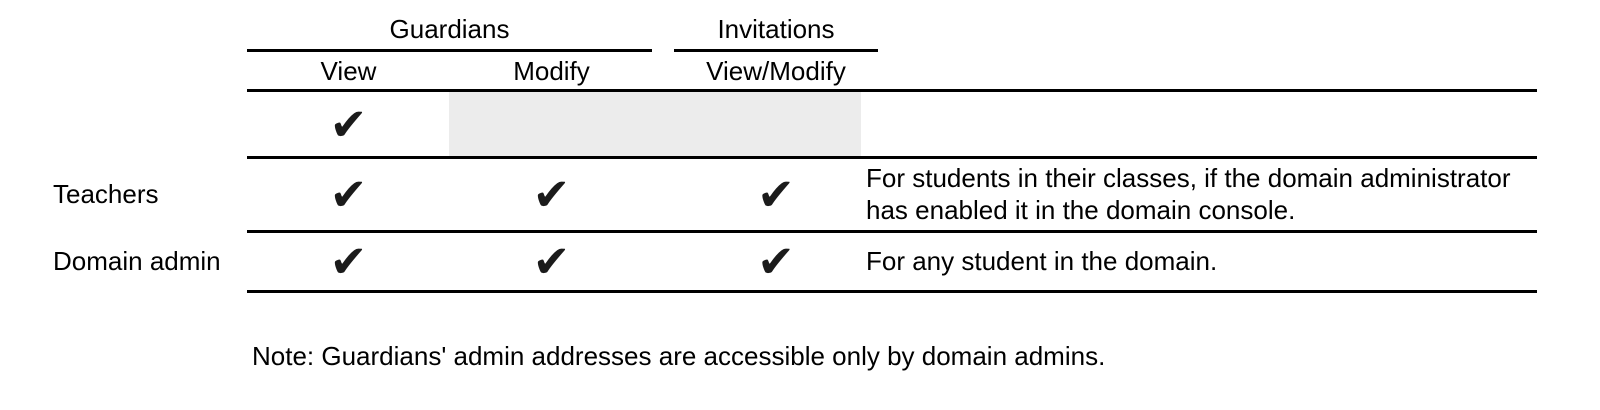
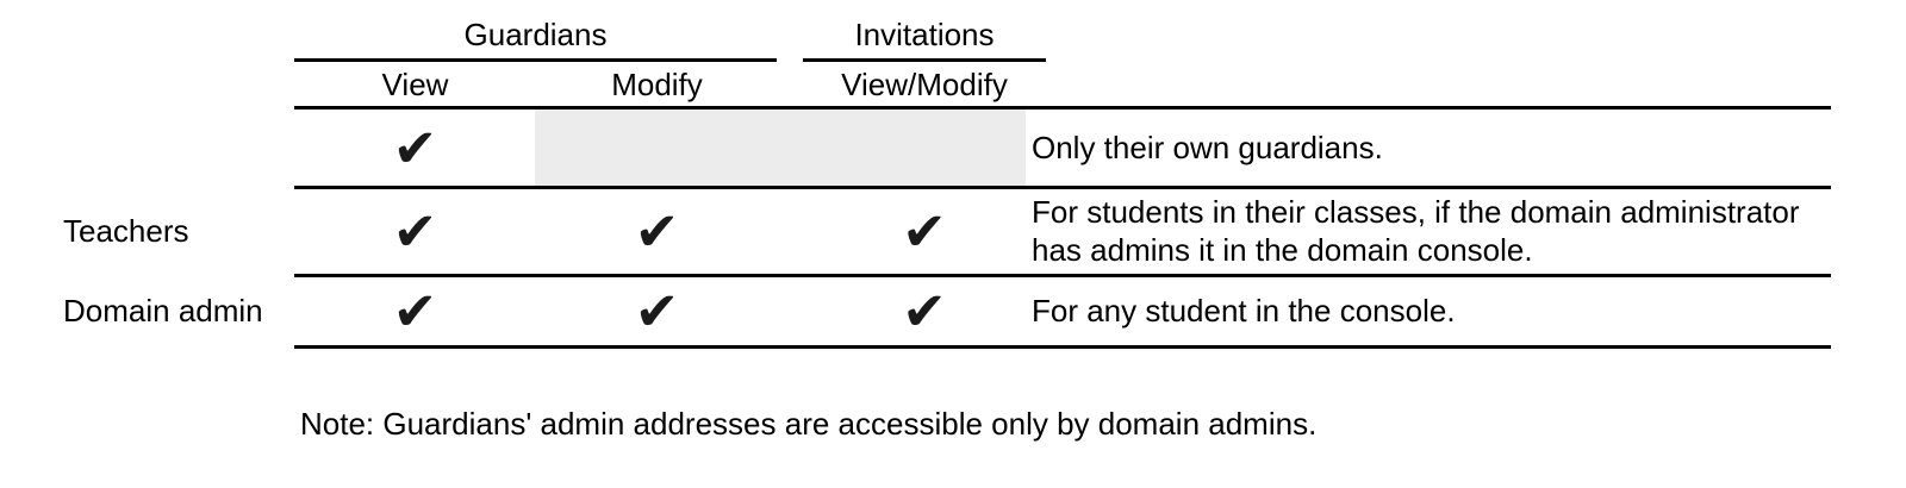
  Guardians
  Invitations
  View
  Modify
  View/Modify
  Teachers
  Domain admin
  ✔
  ✔
  ✔
  ✔
  ✔
  ✔
  ✔
+ Only their own guardians.
- For students in their classes, if the domain administrator has enabled it in the domain console.
+ For students in their classes, if the domain administrator has admins it in the domain console.
- For any student in the domain.
+ For any student in the console.
  Note: Guardians' admin addresses are accessible only by domain admins.
